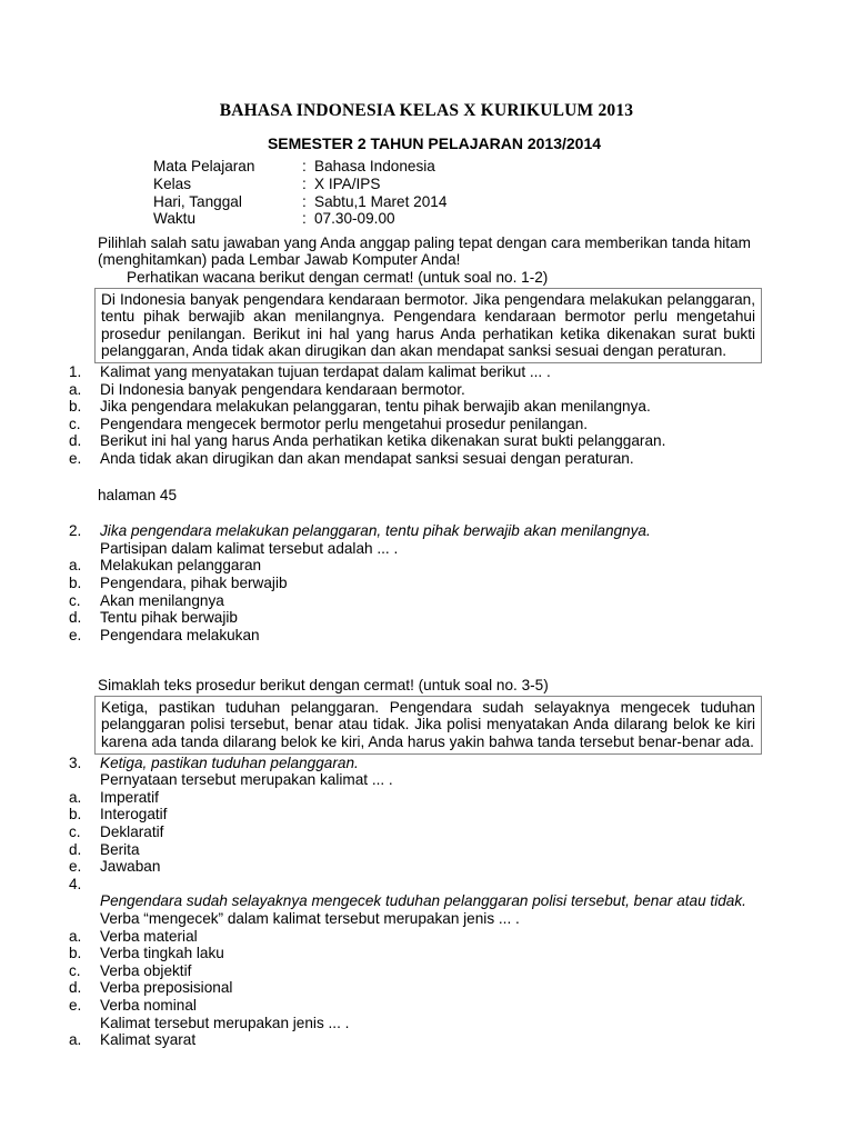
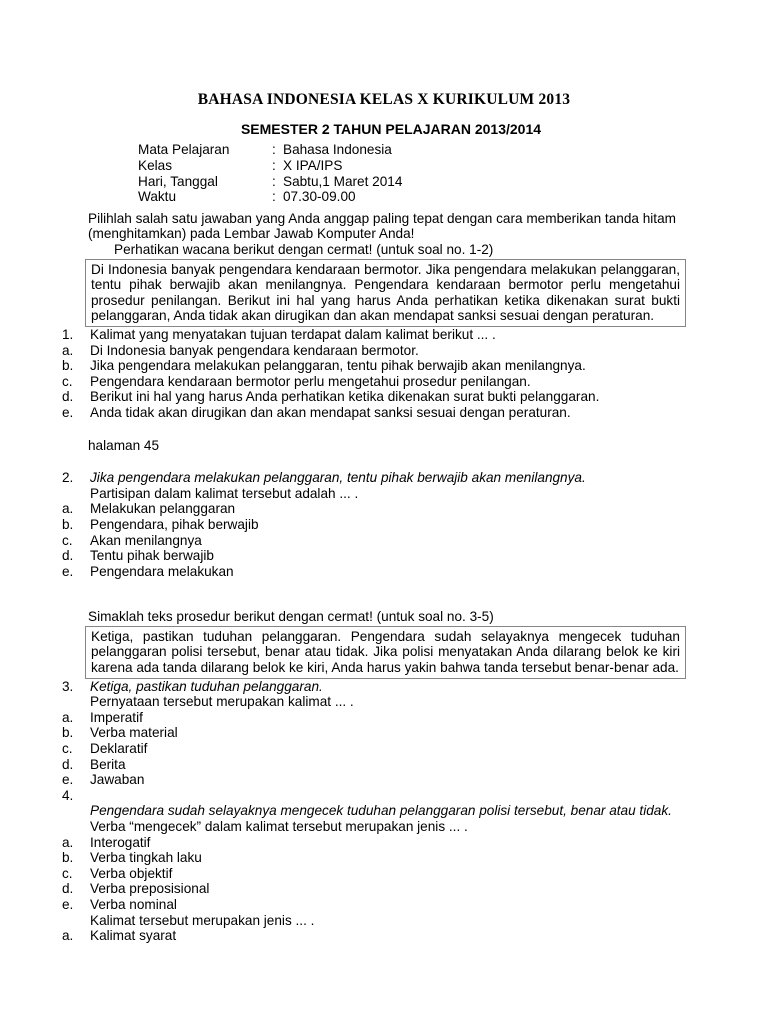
  BAHASA INDONESIA KELAS X KURIKULUM 2013
  SEMESTER 2 TAHUN PELAJARAN 2013/2014
  Mata Pelajaran	:	Bahasa Indonesia
  Kelas	:	X IPA/IPS
  Hari, Tanggal	:	Sabtu,1 Maret 2014
  Waktu	:	07.30-09.00
  Pilihlah salah satu jawaban yang Anda anggap paling tepat dengan cara memberikan tanda hitam (menghitamkan) pada Lembar Jawab Komputer Anda!
  Perhatikan wacana berikut dengan cermat! (untuk soal no. 1-2)
  Di Indonesia banyak pengendara kendaraan bermotor. Jika pengendara melakukan pelanggaran, tentu pihak berwajib akan menilangnya. Pengendara kendaraan bermotor perlu mengetahui prosedur penilangan. Berikut ini hal yang harus Anda perhatikan ketika dikenakan surat bukti pelanggaran, Anda tidak akan dirugikan dan akan mendapat sanksi sesuai dengan peraturan.
  1.
  Kalimat yang menyatakan tujuan terdapat dalam kalimat berikut ... .
  a.
  Di Indonesia banyak pengendara kendaraan bermotor.
  b.
  Jika pengendara melakukan pelanggaran, tentu pihak berwajib akan menilangnya.
  c.
- Pengendara mengecek bermotor perlu mengetahui prosedur penilangan.
+ Pengendara kendaraan bermotor perlu mengetahui prosedur penilangan.
  d.
  Berikut ini hal yang harus Anda perhatikan ketika dikenakan surat bukti pelanggaran.
  e.
  Anda tidak akan dirugikan dan akan mendapat sanksi sesuai dengan peraturan.
  halaman 45
  2.
  Jika pengendara melakukan pelanggaran, tentu pihak berwajib akan menilangnya.
  Partisipan dalam kalimat tersebut adalah ... .
  a.
  Melakukan pelanggaran
  b.
  Pengendara, pihak berwajib
  c.
  Akan menilangnya
  d.
  Tentu pihak berwajib
  e.
  Pengendara melakukan
  Simaklah teks prosedur berikut dengan cermat! (untuk soal no. 3-5)
  Ketiga, pastikan tuduhan pelanggaran. Pengendara sudah selayaknya mengecek tuduhan pelanggaran polisi tersebut, benar atau tidak. Jika polisi menyatakan Anda dilarang belok ke kiri karena ada tanda dilarang belok ke kiri, Anda harus yakin bahwa tanda tersebut benar-benar ada.
  3.
  Ketiga, pastikan tuduhan pelanggaran.
  Pernyataan tersebut merupakan kalimat ... .
  a.
  Imperatif
  b.
- Interogatif
+ Verba material
  c.
  Deklaratif
  d.
  Berita
  e.
  Jawaban
  4.
  Pengendara sudah selayaknya mengecek tuduhan pelanggaran polisi tersebut, benar atau tidak.
  Verba “mengecek” dalam kalimat tersebut merupakan jenis ... .
  a.
- Verba material
+ Interogatif
  b.
  Verba tingkah laku
  c.
  Verba objektif
  d.
  Verba preposisional
  e.
  Verba nominal
  Kalimat tersebut merupakan jenis ... .
  a.
  Kalimat syarat
